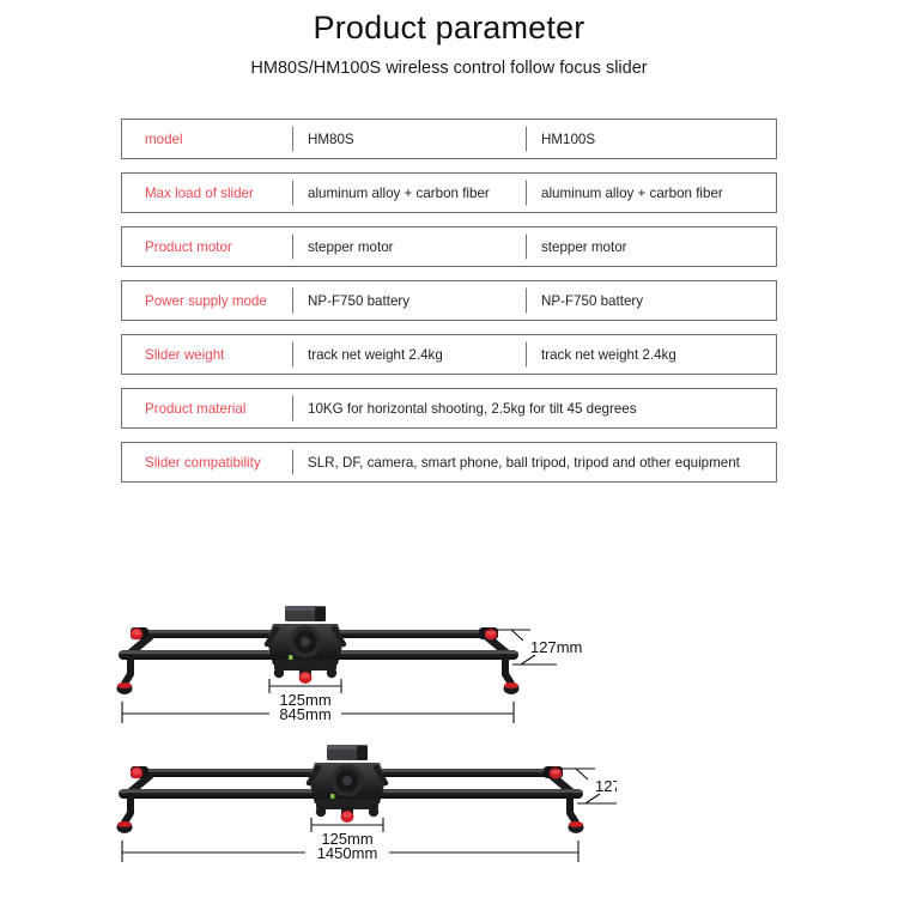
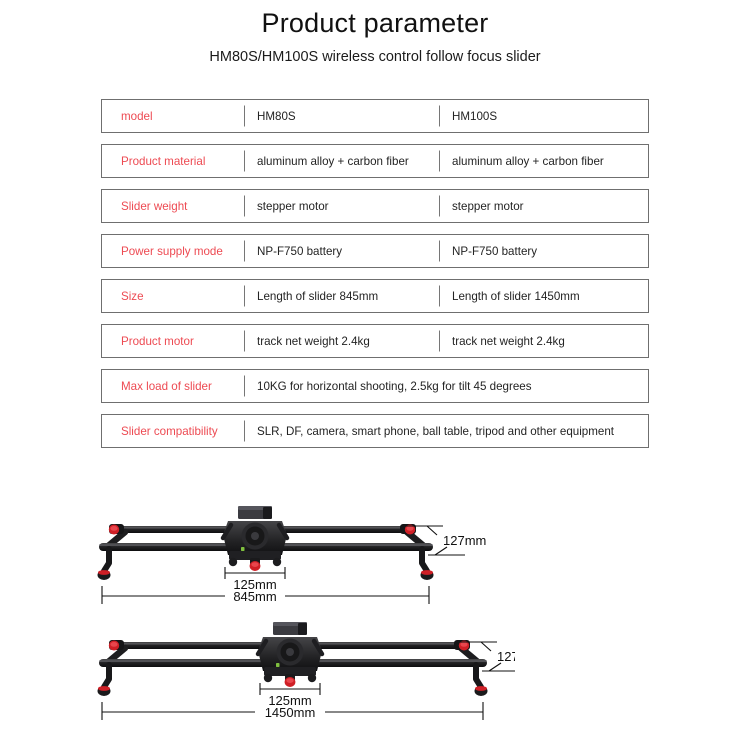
  Product parameter
  HM80S/HM100S wireless control follow focus slider
  model
  HM80S
  HM100S
- Max load of slider
+ Product material
  aluminum alloy + carbon fiber
  aluminum alloy + carbon fiber
- Product motor
+ Slider weight
  stepper motor
  stepper motor
  Power supply mode
  NP-F750 battery
  NP-F750 battery
+ Size
+ Length of slider 845mm
+ Length of slider 1450mm
- Slider weight
+ Product motor
  track net weight 2.4kg
  track net weight 2.4kg
- Product material
+ Max load of slider
  10KG for horizontal shooting, 2.5kg for tilt 45 degrees
  Slider compatibility
- SLR, DF, camera, smart phone, ball tripod, tripod and other equipment
+ SLR, DF, camera, smart phone, ball table, tripod and other equipment
  125mm
  127mm
  845mm
  125mm
  1450mm
